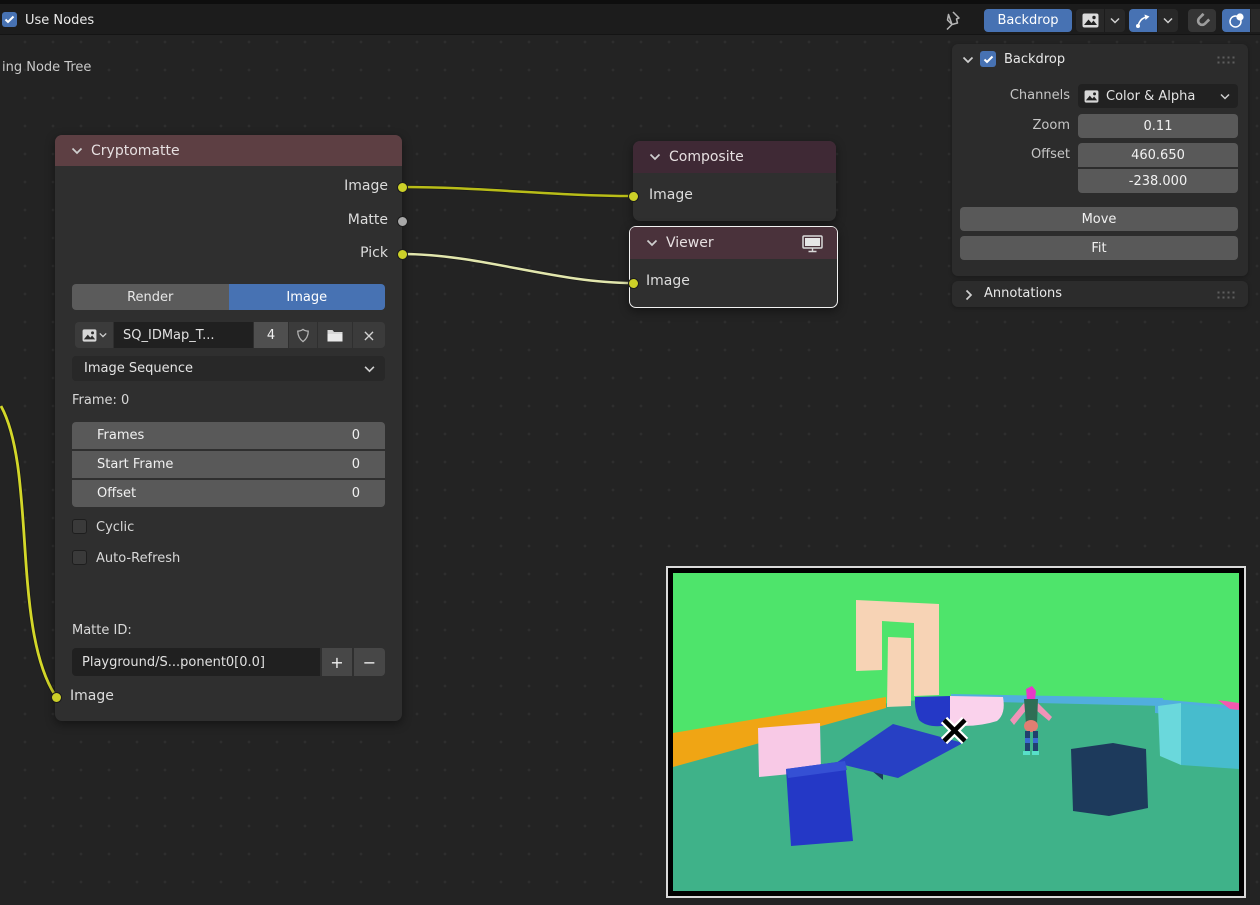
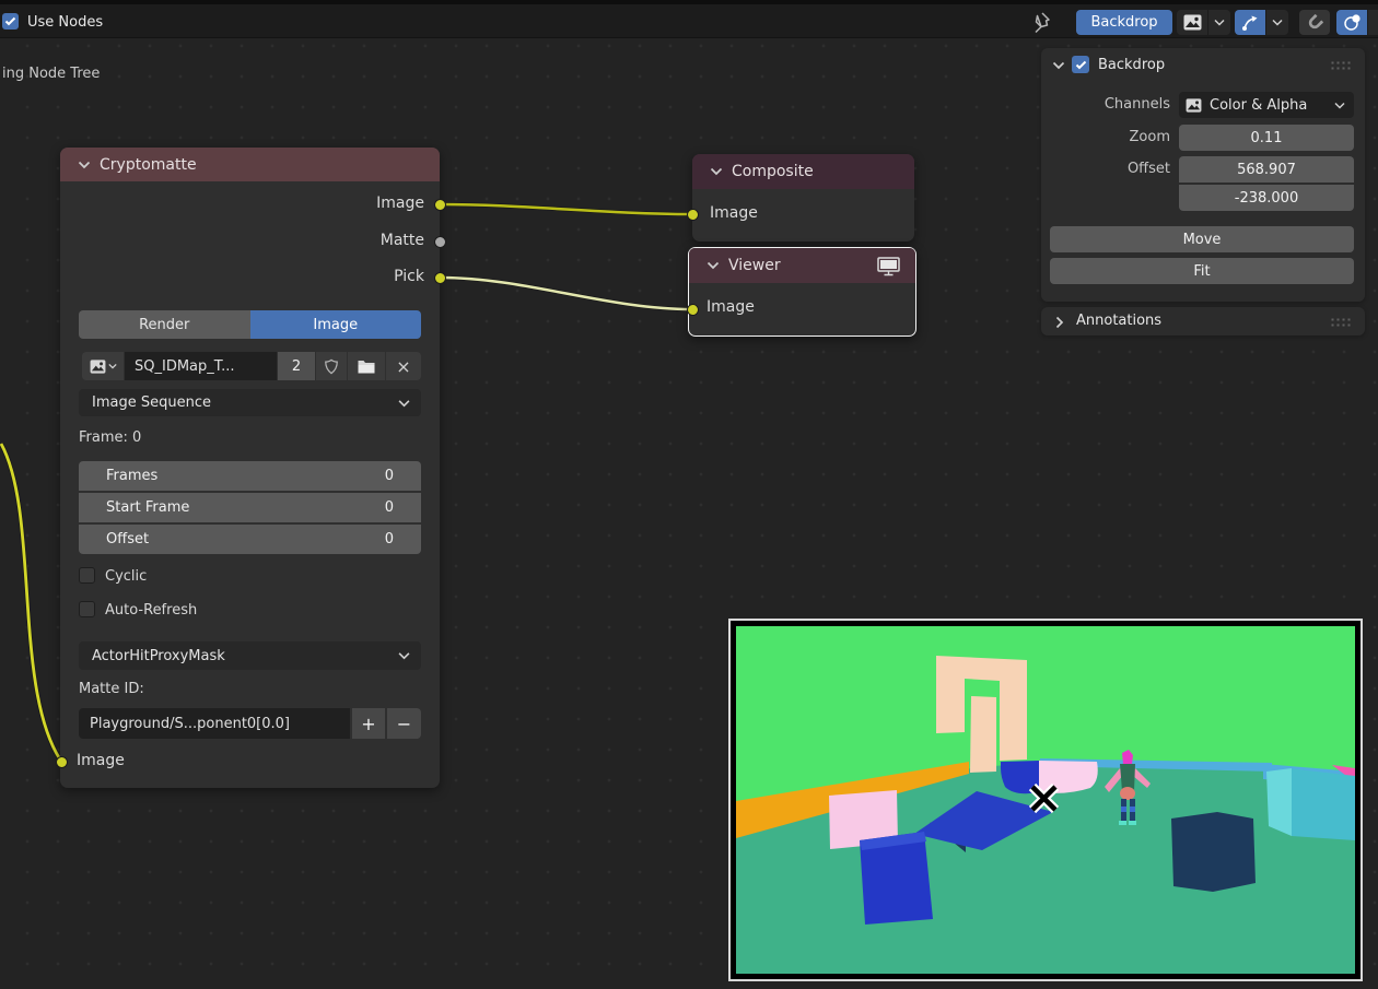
  ing Node Tree
  Use Nodes
  Backdrop
  Cryptomatte
  Image
  Matte
  Pick
  Render
  Image
  SQ_IDMap_T...
- 4
+ 2
  ×
  Image Sequence
  Frame: 0
  Frames
  0
  Start Frame
  0
  Offset
  0
  Cyclic
  Auto-Refresh
+ ActorHitProxyMask
  Matte ID:
  Playground/S...ponent0[0.0]
  +
  −
  Image
  Composite
  Image
  Viewer
  Image
  Backdrop
  Channels
  Color & Alpha
  Zoom
  0.11
  Offset
- 460.650
+ 568.907
  -238.000
  Move
  Fit
  Annotations
